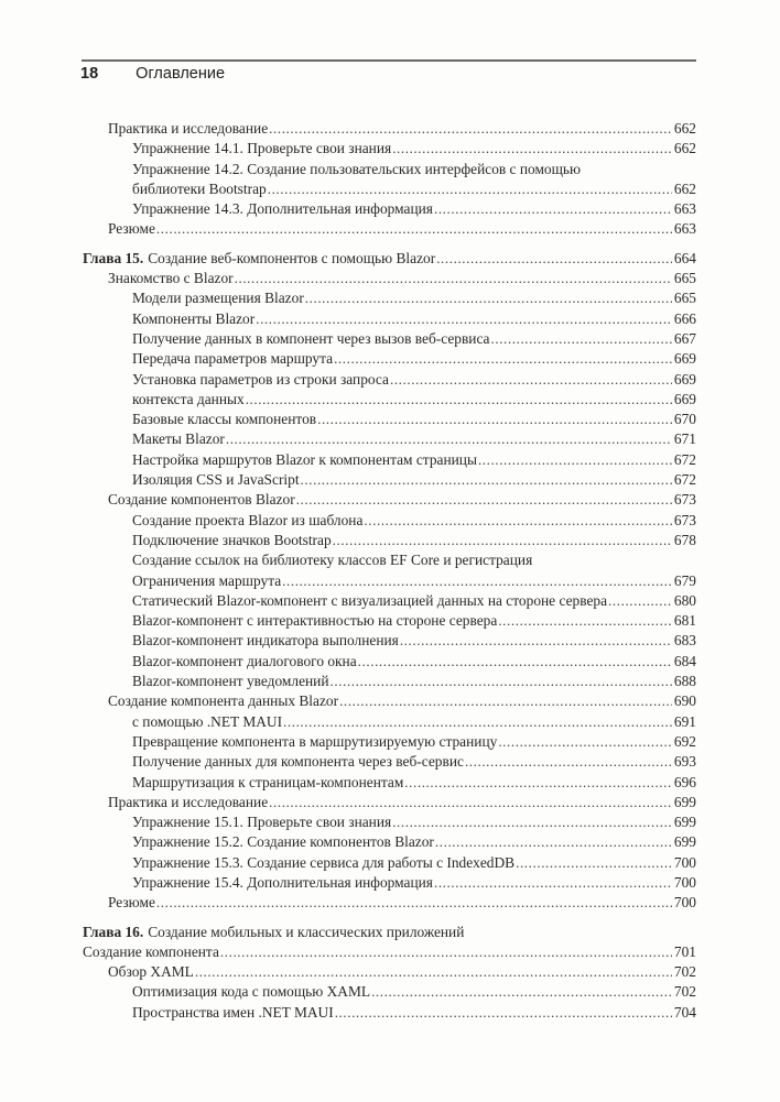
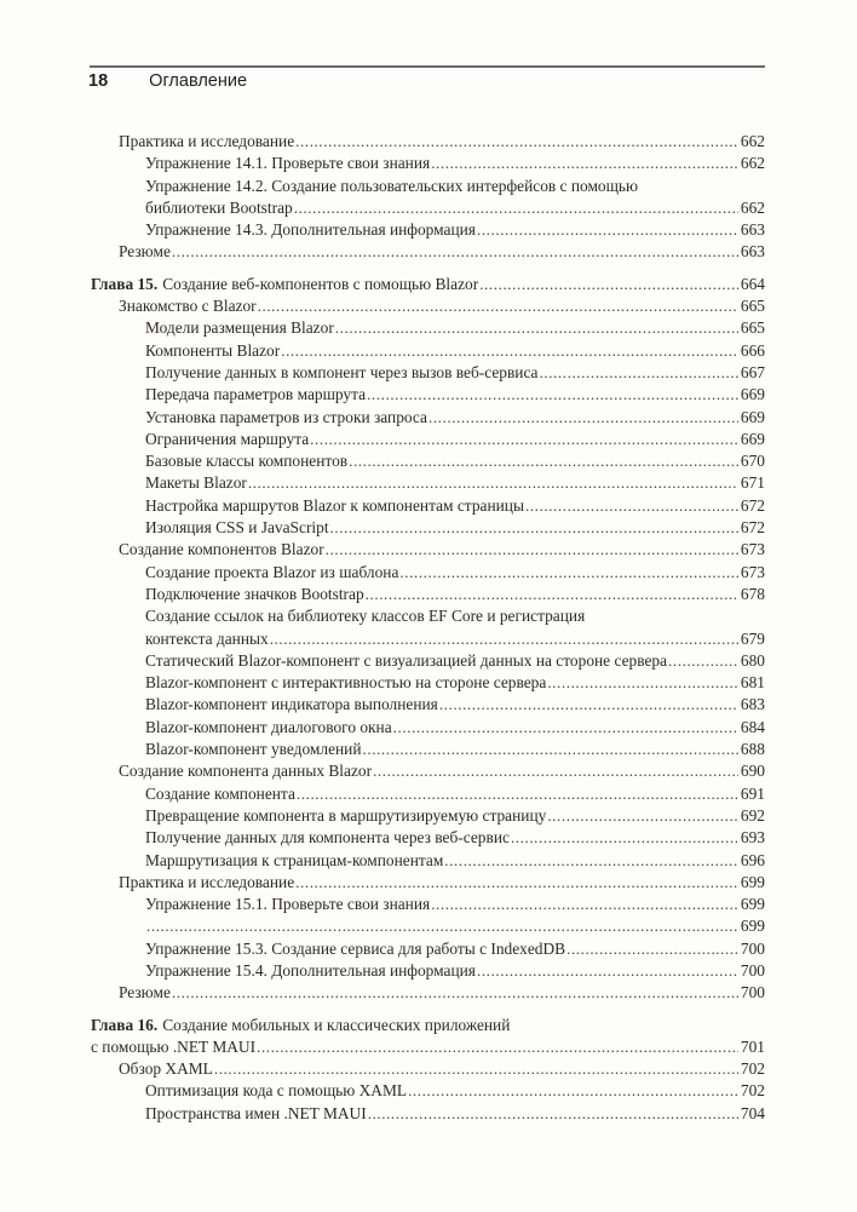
  18 Оглавление
  Практика и исследование
  662
  Упражнение 14.1. Проверьте свои знания
  662
  Упражнение 14.2. Создание пользовательских интерфейсов с помощью
  библиотеки Bootstrap
  662
  Упражнение 14.3. Дополнительная информация
  663
  Резюме
  663
  Глава 15.
  Создание веб-компонентов с помощью Blazor
  664
  Знакомство с Blazor
  665
  Модели размещения Blazor
  665
  Компоненты Blazor
  666
  Получение данных в компонент через вызов веб-сервиса
  667
  Передача параметров маршрута
  669
  Установка параметров из строки запроса
  669
- контекста данных
+ Ограничения маршрута
  669
  Базовые классы компонентов
  670
  Макеты Blazor
  671
  Настройка маршрутов Blazor к компонентам страницы
  672
  Изоляция CSS и JavaScript
  672
  Создание компонентов Blazor
  673
  Создание проекта Blazor из шаблона
  673
  Подключение значков Bootstrap
  678
  Создание ссылок на библиотеку классов EF Core и регистрация
- Ограничения маршрута
+ контекста данных
  679
  Статический Blazor-компонент с визуализацией данных на стороне сервера
  680
  Blazor-компонент с интерактивностью на стороне сервера
  681
  Blazor-компонент индикатора выполнения
  683
  Blazor-компонент диалогового окна
  684
  Blazor-компонент уведомлений
  688
  Создание компонента данных Blazor
  690
- с помощью .NET MAUI
+ Создание компонента
  691
  Превращение компонента в маршрутизируемую страницу
  692
  Получение данных для компонента через веб-сервис
  693
  Маршрутизация к страницам-компонентам
  696
  Практика и исследование
  699
  Упражнение 15.1. Проверьте свои знания
  699
- Упражнение 15.2. Создание компонентов Blazor
  699
  Упражнение 15.3. Создание сервиса для работы с IndexedDB
  700
  Упражнение 15.4. Дополнительная информация
  700
  Резюме
  700
  Глава 16.
  Создание мобильных и классических приложений
- Создание компонента
+ с помощью .NET MAUI
  701
  Обзор XAML
  702
  Оптимизация кода с помощью XAML
  702
  Пространства имен .NET MAUI
  704
